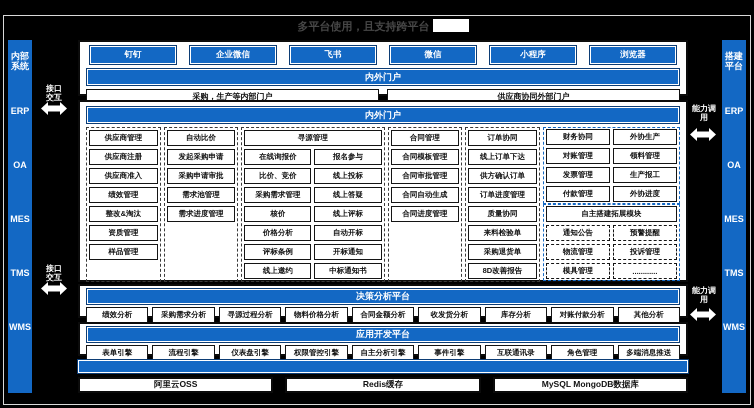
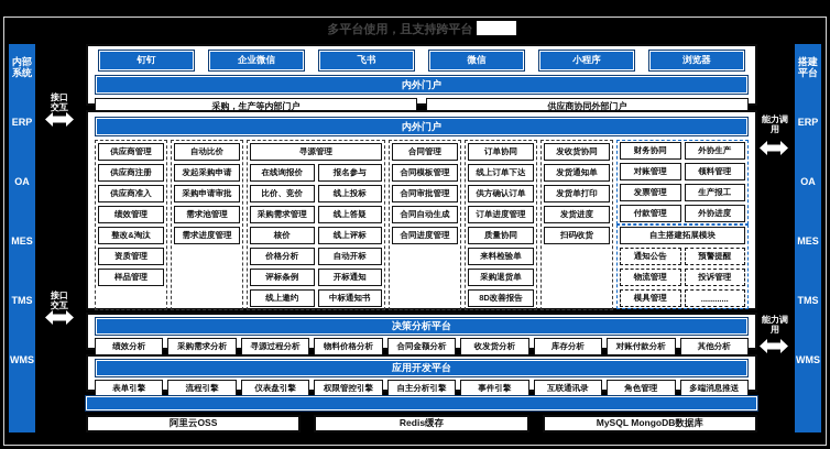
  多平台使用，且支持跨平台
  内部系统
  ERP
  OA
  MES
  TMS
  WMS
  搭建平台
  ERP
  OA
  MES
  TMS
  WMS
  接口交互
  接口交互
  能力调用
  能力调用
  钉钉
  企业微信
  飞书
  微信
  小程序
  浏览器
  内外门户
  采购，生产等内部门户
  供应商协同外部门户
  内外门户
  供应商管理
  供应商注册
  供应商准入
  绩效管理
  整改&淘汰
  资质管理
  样品管理
  自动比价
  发起采购申请
  采购申请审批
  需求池管理
  需求进度管理
  寻源管理
  在线询报价
  报名参与
  比价、竞价
  线上投标
  采购需求管理
  线上答疑
  核价
  线上评标
  价格分析
  自动开标
  评标条例
  开标通知
  线上邀约
  中标通知书
  合同管理
  合同模板管理
  合同审批管理
  合同自动生成
  合同进度管理
  订单协同
  线上订单下达
  供方确认订单
  订单进度管理
  质量协同
  来料检验单
  采购退货单
  8D改善报告
+ 发收货协同
+ 发货通知单
+ 发货单打印
+ 发货进度
+ 扫码收货
  财务协同
  外协生产
  对账管理
  领料管理
  发票管理
  生产报工
  付款管理
  外协进度
  自主搭建拓展模块
  通知公告
  预警提醒
  物流管理
  投诉管理
  模具管理
  ............
  决策分析平台
  绩效分析
  采购需求分析
  寻源过程分析
  物料价格分析
  合同金额分析
  收发货分析
  库存分析
  对账付款分析
  其他分析
  应用开发平台
  表单引擎
  流程引擎
  仪表盘引擎
  权限管控引擎
  自主分析引擎
  事件引擎
  互联通讯录
  角色管理
  多端消息推送
  阿里云OSS
  Redis缓存
  MySQL MongoDB数据库
